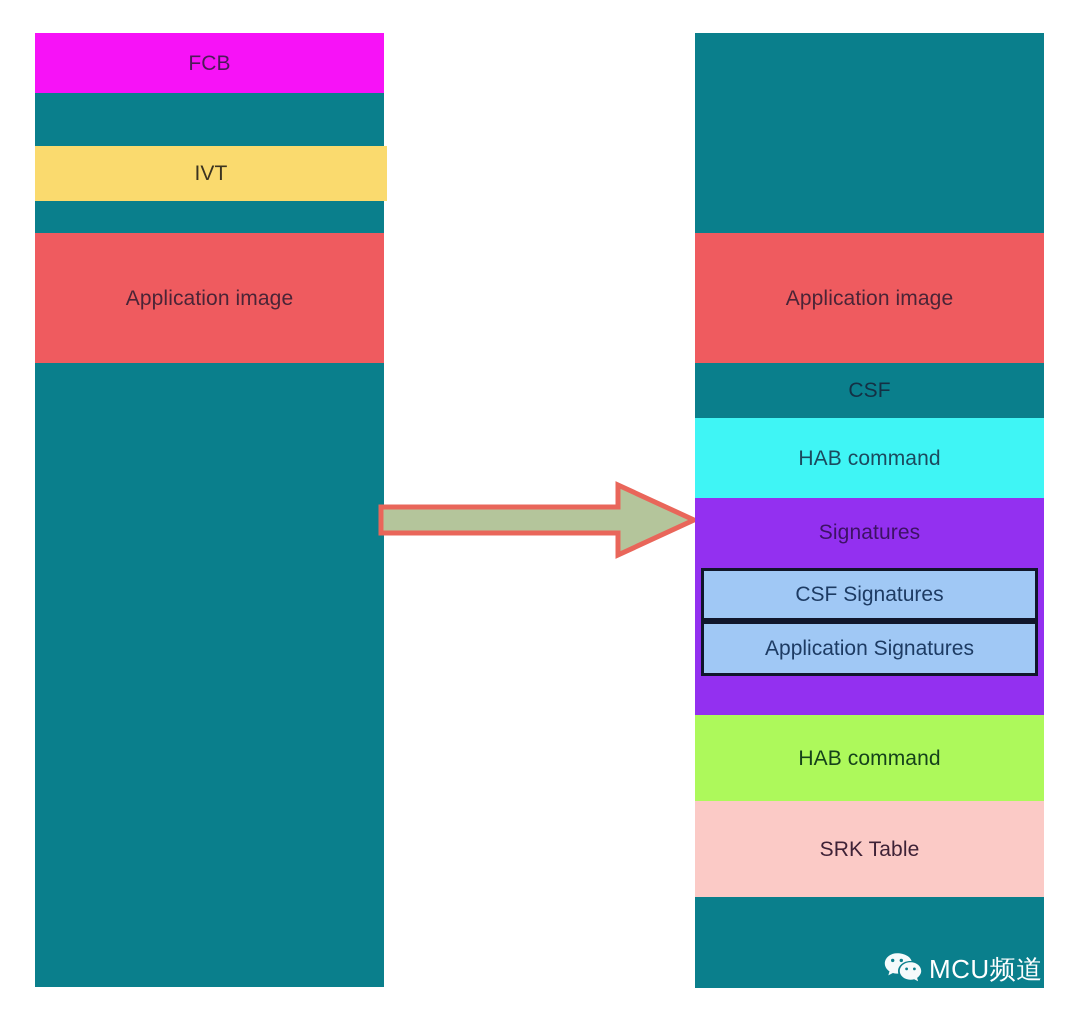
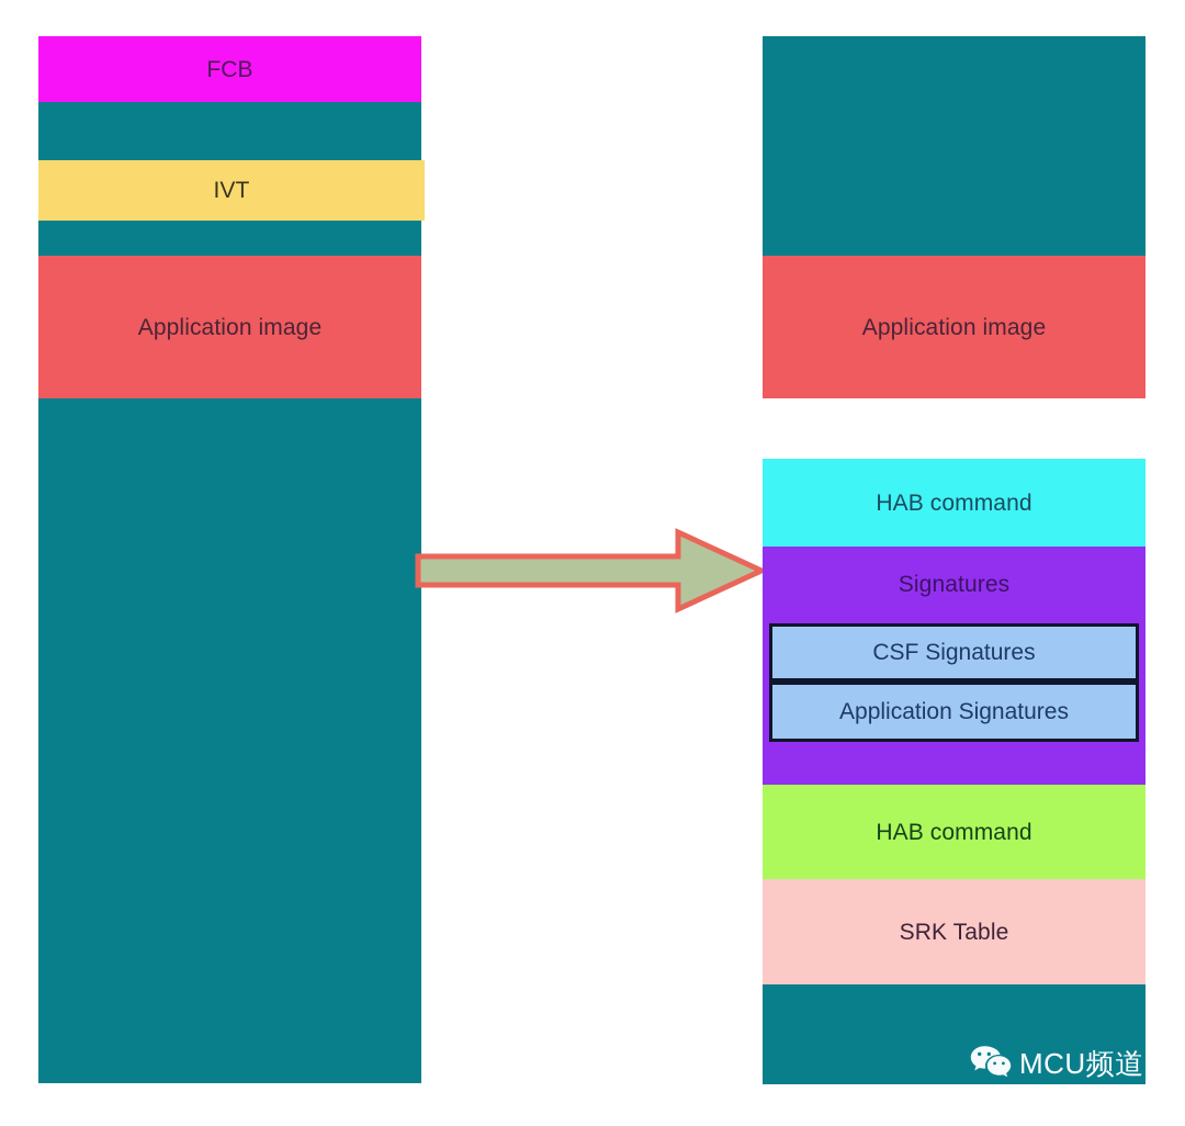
  FCB
  IVT
  Application image
  Application image
- CSF
  HAB command
  Signatures
  HAB command
  SRK Table
  CSF Signatures
  Application Signatures
  MCU频道
